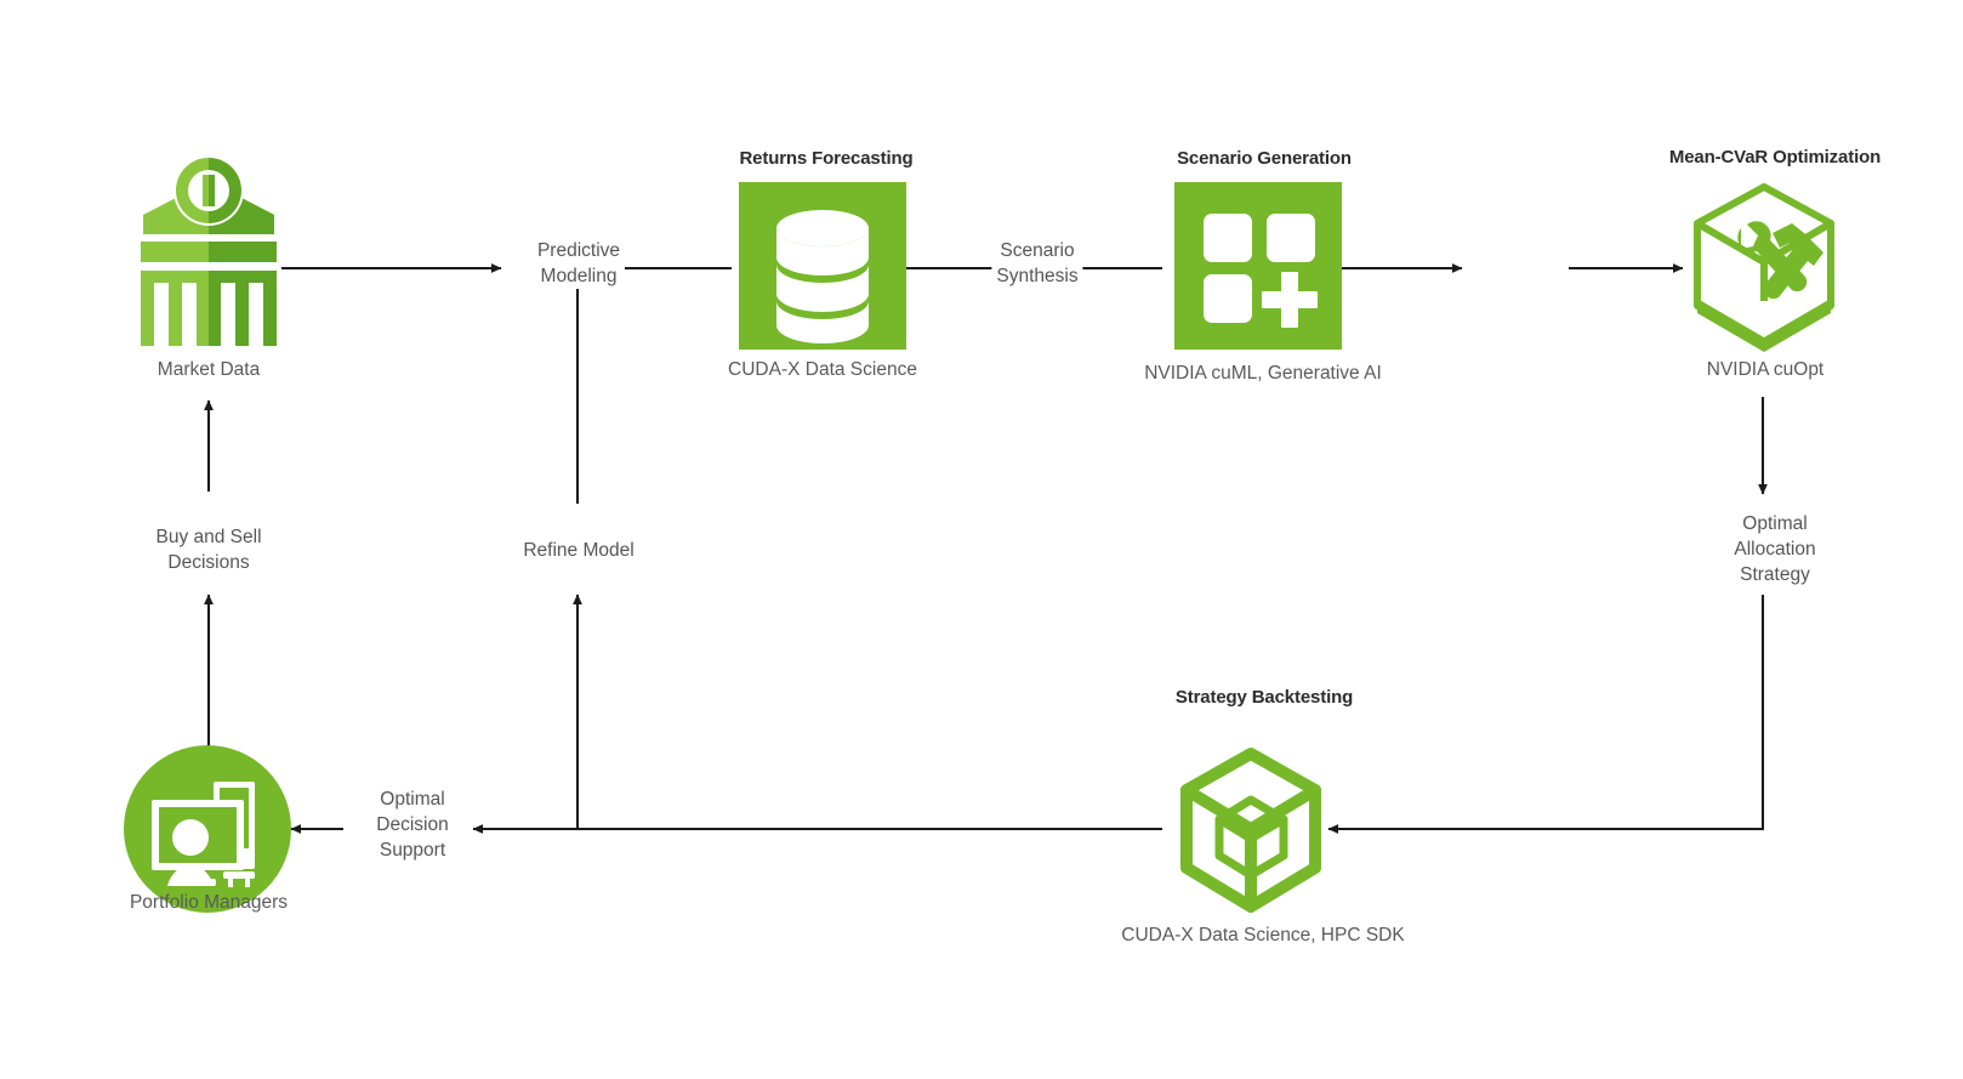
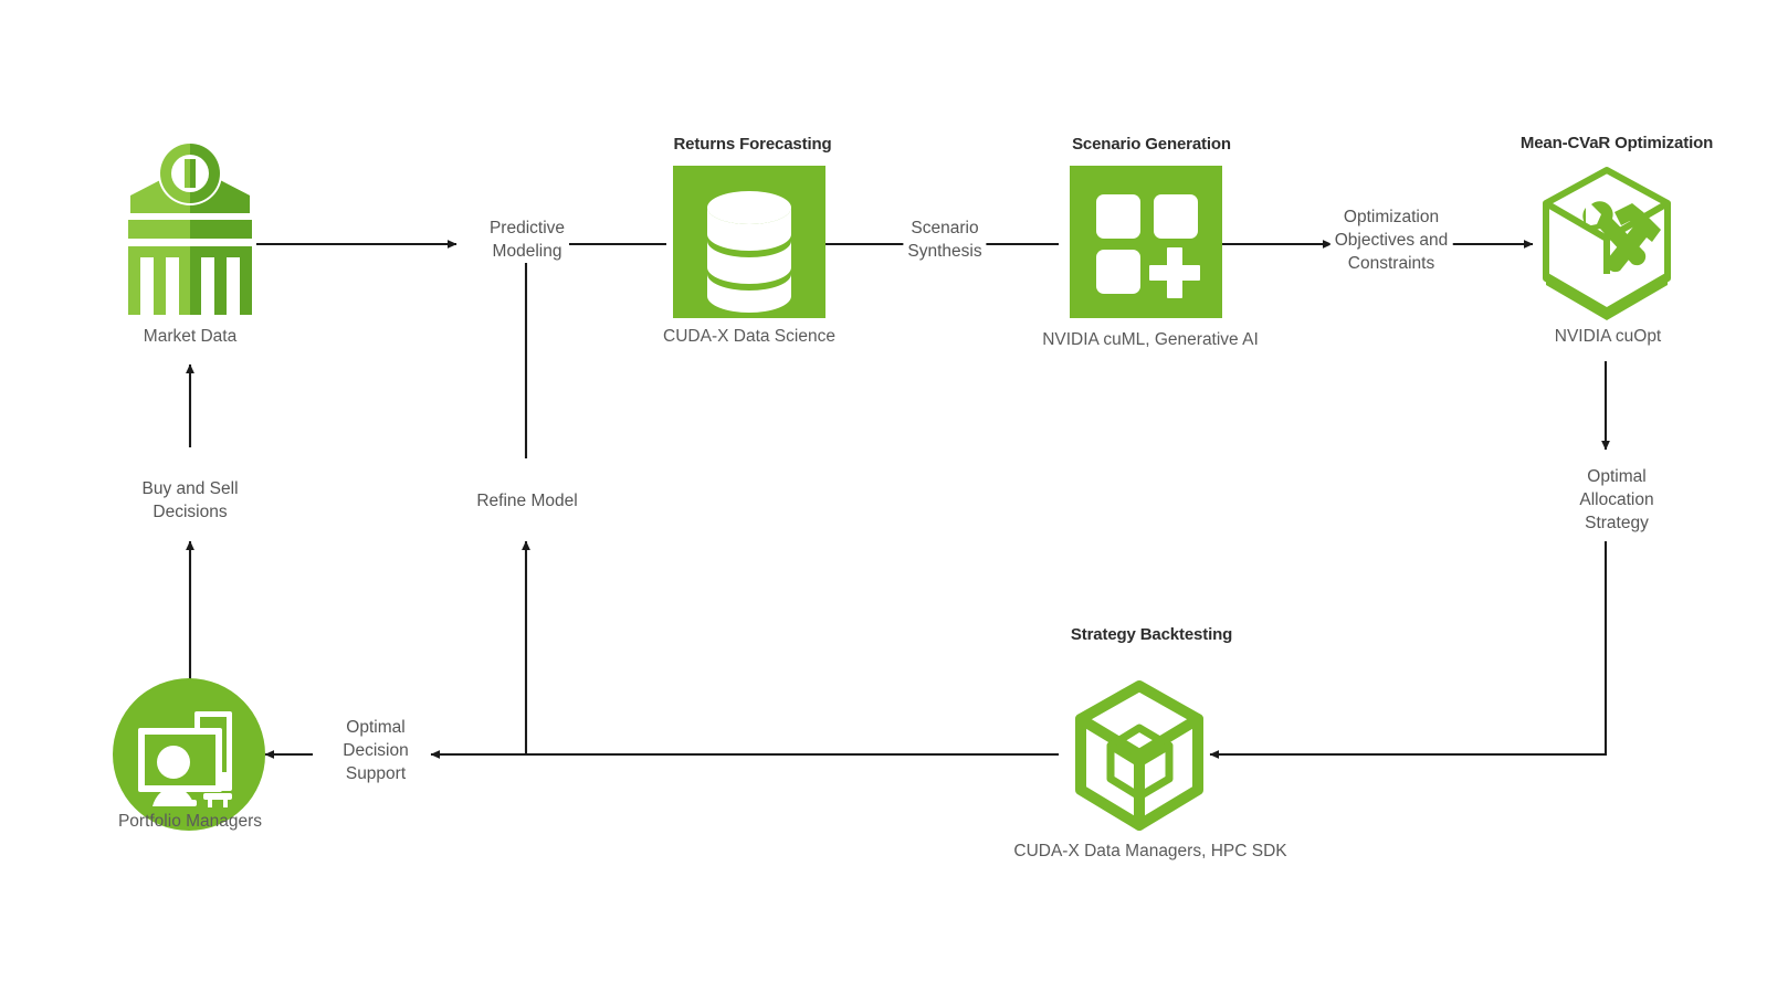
  Market Data
  Returns Forecasting
  CUDA-X Data Science
  Scenario Generation
  NVIDIA cuML, Generative AI
  Mean-CVaR Optimization
  NVIDIA cuOpt
  Strategy Backtesting
- CUDA-X Data Science, HPC SDK
+ CUDA-X Data Managers, HPC SDK
  Portfolio Managers
  Predictive
  Modeling
  Scenario
  Synthesis
+ Optimization
+ Objectives and
+ Constraints
  Optimal
  Allocation
  Strategy
  Optimal
  Decision
  Support
  Refine Model
  Buy and Sell
  Decisions
